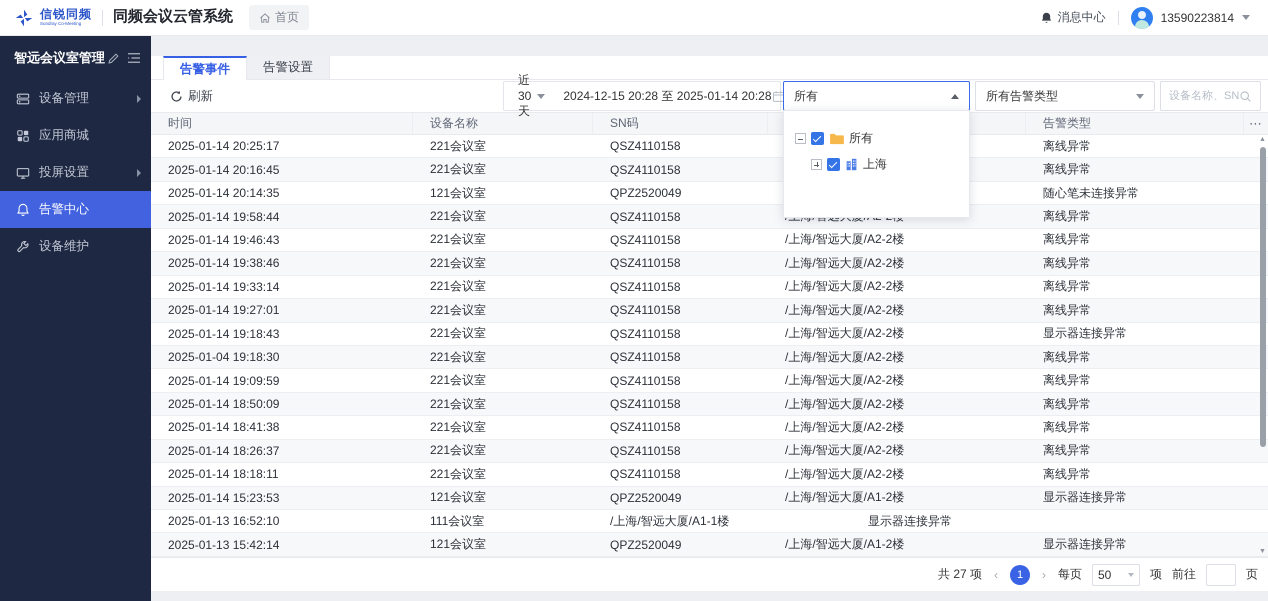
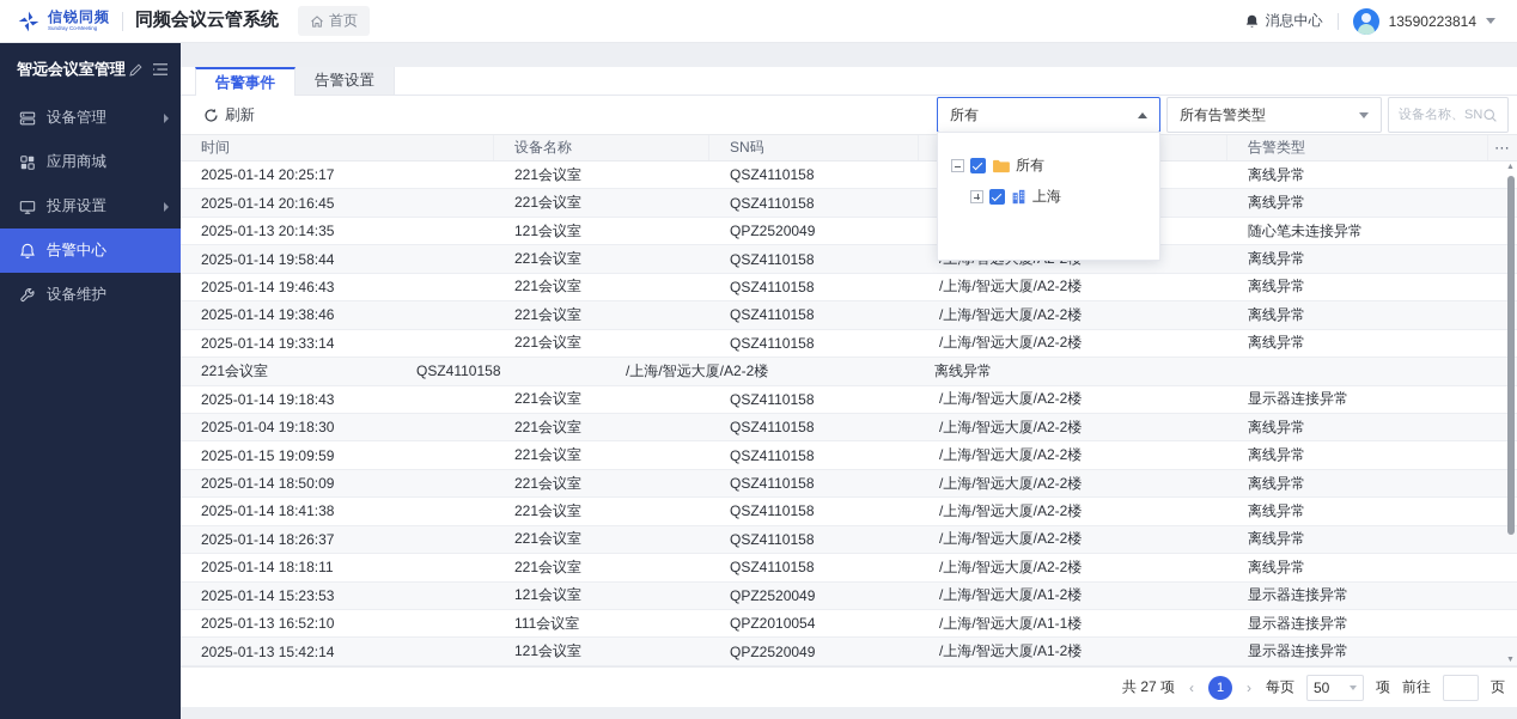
  信锐同频
  同频会议云管系统
  首页
  消息中心
  13590223814
  智远会议室管理
  设备管理
  应用商城
  投屏设置
  告警中心
  设备维护
  告警事件
  告警设置
  刷新
- 近30天
- 2024-12-15 20:28 至 2025-01-14 20:28
  所有
  所有告警类型
  设备名称、SN
  时间
  设备名称
  SN码
  告警类型
  ⋯
  2025-01-14 20:25:17
  221会议室
  QSZ4110158
  离线异常
  2025-01-14 20:16:45
  221会议室
  QSZ4110158
  离线异常
- 2025-01-14 20:14:35
+ 2025-01-13 20:14:35
  121会议室
  QPZ2520049
  随心笔未连接异常
  2025-01-14 19:58:44
  221会议室
  QSZ4110158
  离线异常
  2025-01-14 19:46:43
  221会议室
  QSZ4110158
  /上海/智远大厦/A2-2楼
  离线异常
  2025-01-14 19:38:46
  221会议室
  QSZ4110158
  /上海/智远大厦/A2-2楼
  离线异常
  2025-01-14 19:33:14
  221会议室
  QSZ4110158
  /上海/智远大厦/A2-2楼
  离线异常
- 2025-01-14 19:27:01
  221会议室
  QSZ4110158
  /上海/智远大厦/A2-2楼
  离线异常
  2025-01-14 19:18:43
  221会议室
  QSZ4110158
  /上海/智远大厦/A2-2楼
  显示器连接异常
  2025-01-04 19:18:30
  221会议室
  QSZ4110158
  /上海/智远大厦/A2-2楼
  离线异常
- 2025-01-14 19:09:59
+ 2025-01-15 19:09:59
  221会议室
  QSZ4110158
  /上海/智远大厦/A2-2楼
  离线异常
  2025-01-14 18:50:09
  221会议室
  QSZ4110158
  /上海/智远大厦/A2-2楼
  离线异常
  2025-01-14 18:41:38
  221会议室
  QSZ4110158
  /上海/智远大厦/A2-2楼
  离线异常
  2025-01-14 18:26:37
  221会议室
  QSZ4110158
  /上海/智远大厦/A2-2楼
  离线异常
  2025-01-14 18:18:11
  221会议室
  QSZ4110158
  /上海/智远大厦/A2-2楼
  离线异常
  2025-01-14 15:23:53
  121会议室
  QPZ2520049
  /上海/智远大厦/A1-2楼
  显示器连接异常
  2025-01-13 16:52:10
  111会议室
+ QPZ2010054
  /上海/智远大厦/A1-1楼
  显示器连接异常
  2025-01-13 15:42:14
  121会议室
  QPZ2520049
  /上海/智远大厦/A1-2楼
  显示器连接异常
  所有
  上海
  共 27 项
  ‹
  1
  ›
  每页
  50
  项
  前往
  页
